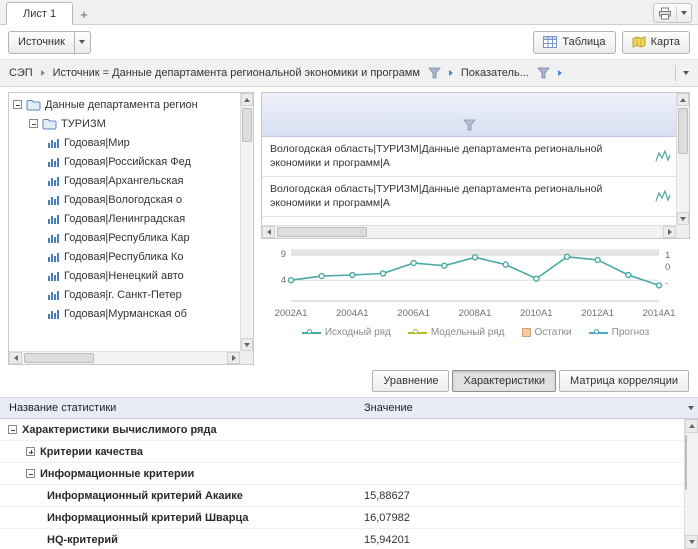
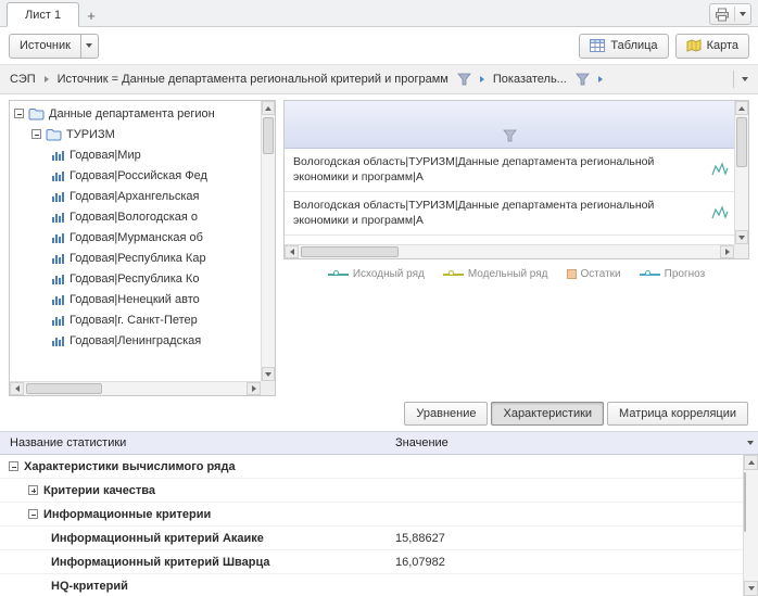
  Лист 1
  +
  Источник
  Таблица
  Карта
  СЭП
- Источник = Данные департамента региональной экономики и программ
+ Источник = Данные департамента региональной критерий и программ
  Показатель...
  Данные департамента регион
  ТУРИЗМ
  Годовая|Мир
  Годовая|Российская Фед
  Годовая|Архангельская
  Годовая|Вологодская о
- Годовая|Ленинградская
+ Годовая|Мурманская об
  Годовая|Республика Кар
  Годовая|Республика Ко
  Годовая|Ненецкий авто
  Годовая|г. Санкт-Петер
- Годовая|Мурманская об
+ Годовая|Ленинградская
  Вологодская область|ТУРИЗМ|Данные департамента региональной экономики и программ|А
  Вологодская область|ТУРИЗМ|Данные департамента региональной экономики и программ|А
- 9
- 4
- 1
- 0
- -
- 2002A1
- 2004A1
- 2006A1
- 2008A1
- 2010A1
- 2012A1
- 2014A1
  Исходный ряд
  Модельный ряд
  Остатки
  Прогноз
  Уравнение
  Характеристики
  Матрица корреляции
  Название статистики
  Значение
  Характеристики вычислимого ряда
  Критерии качества
  Информационные критерии
  Информационный критерий Акаике
  15,88627
  Информационный критерий Шварца
  16,07982
  HQ-критерий
- 15,94201
